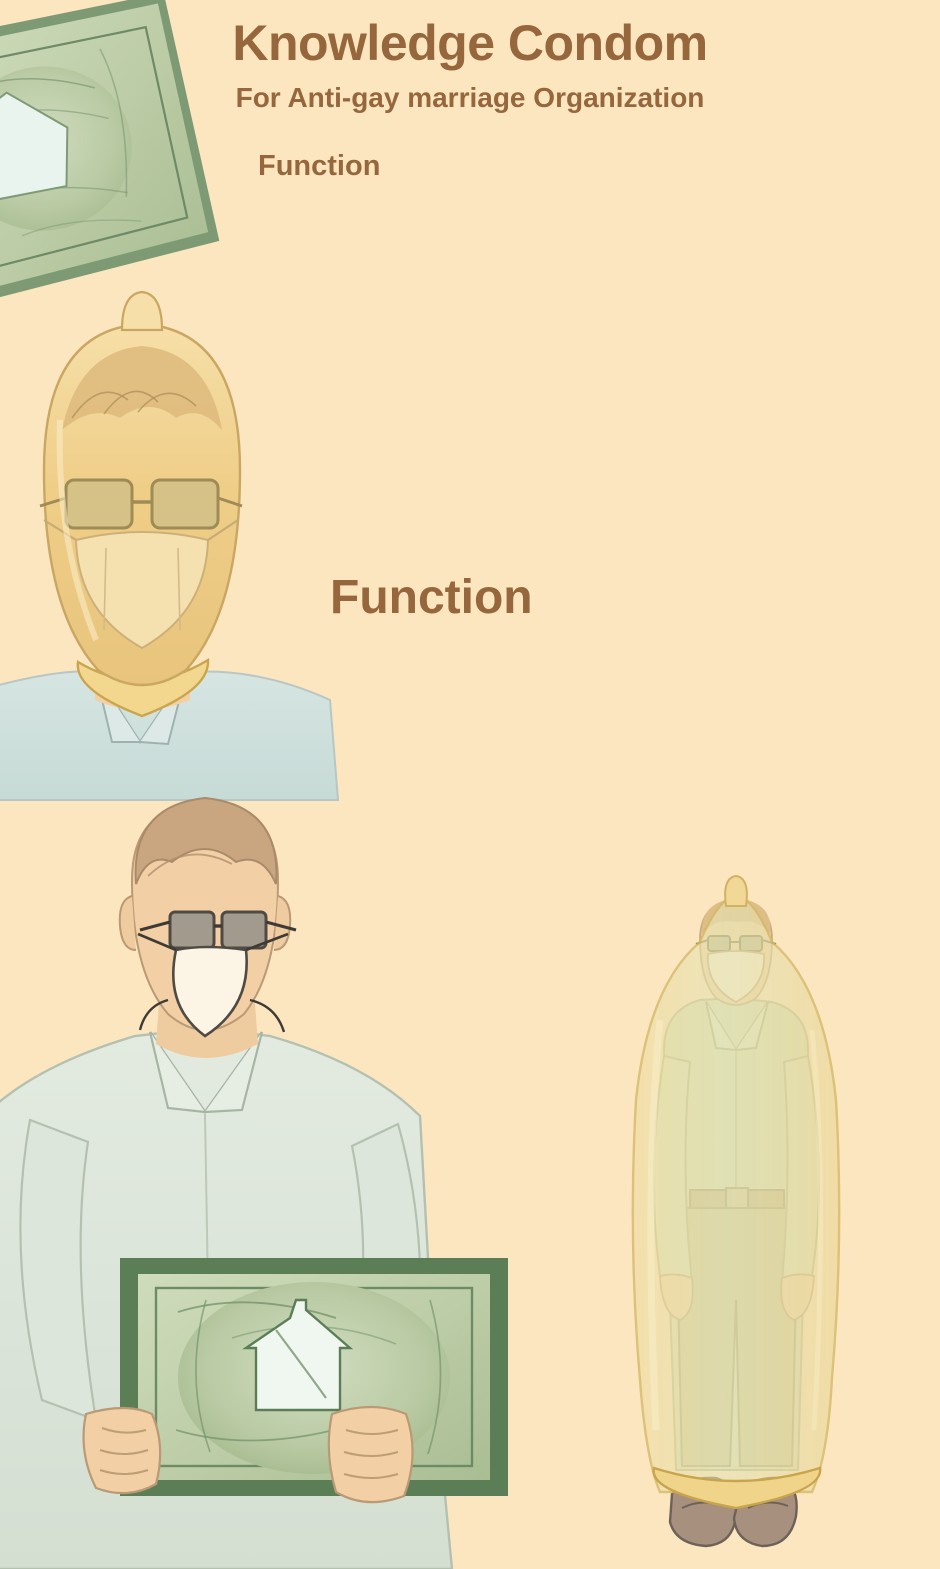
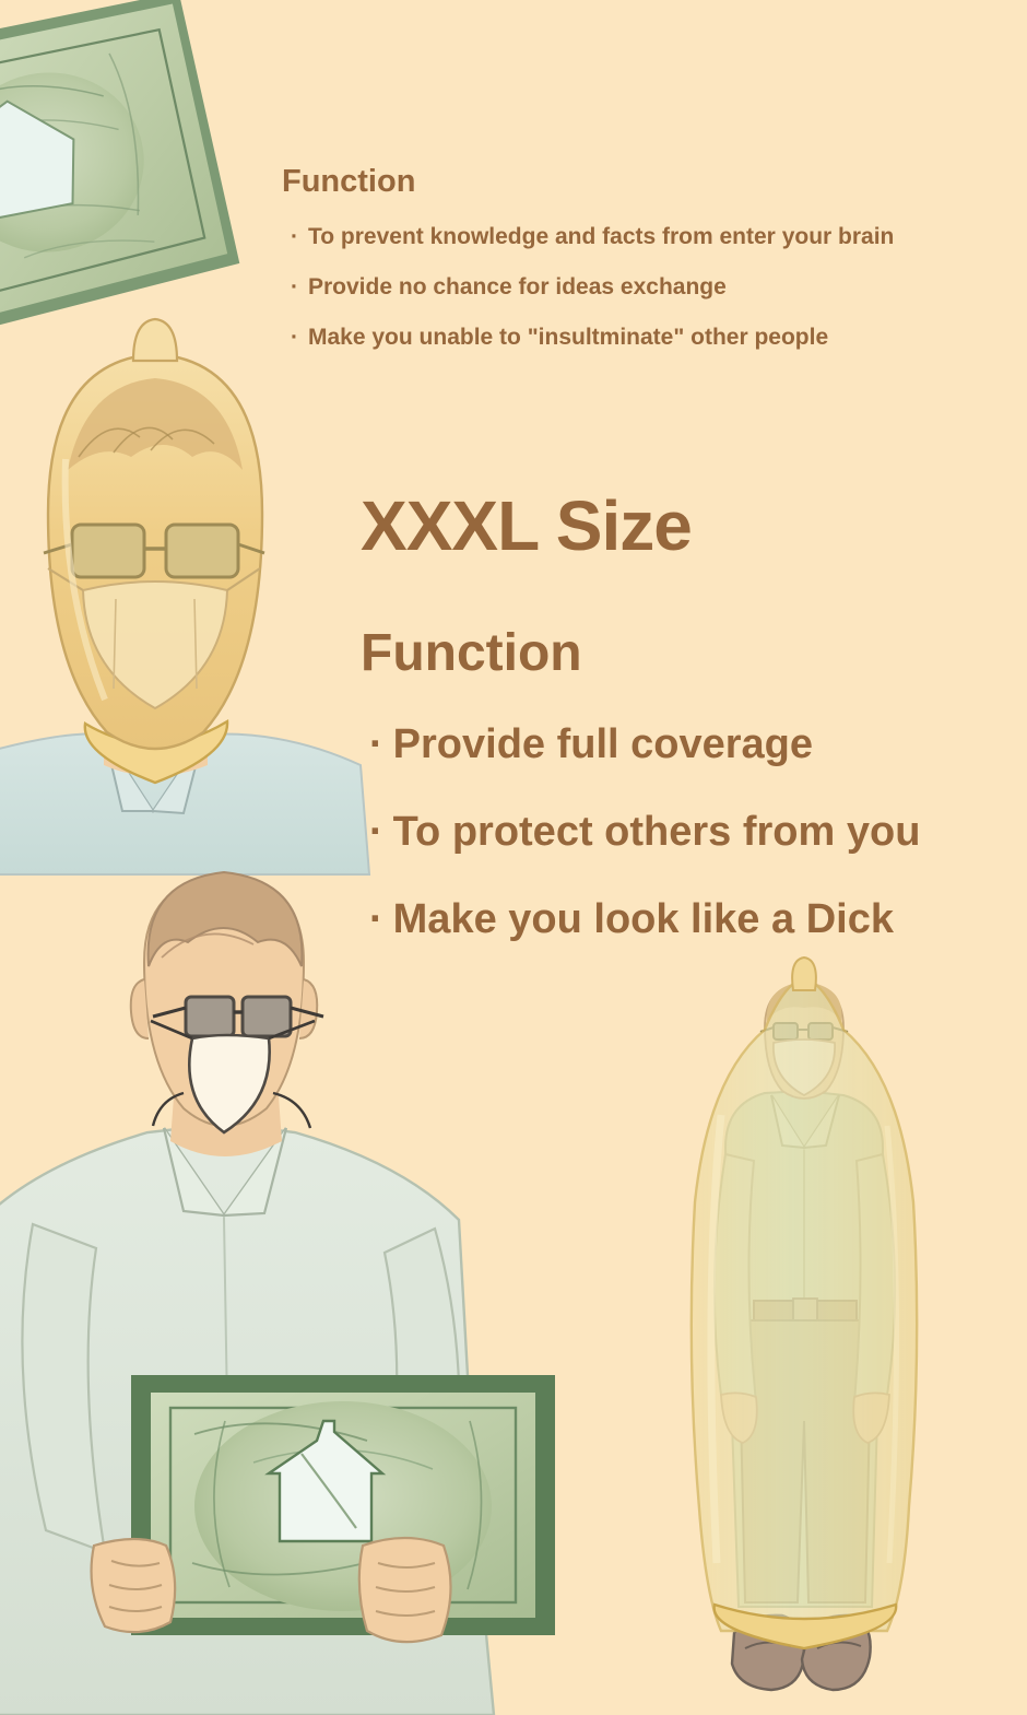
- Knowledge Condom
- For Anti-gay marriage Organization
  Function
+ · To prevent knowledge and facts from enter your brain
+ · Provide no chance for ideas exchange
+ · Make you unable to "insultminate" other people
+ XXXL Size
  Function
+ · Provide full coverage
+ · To protect others from you
+ · Make you look like a Dick
